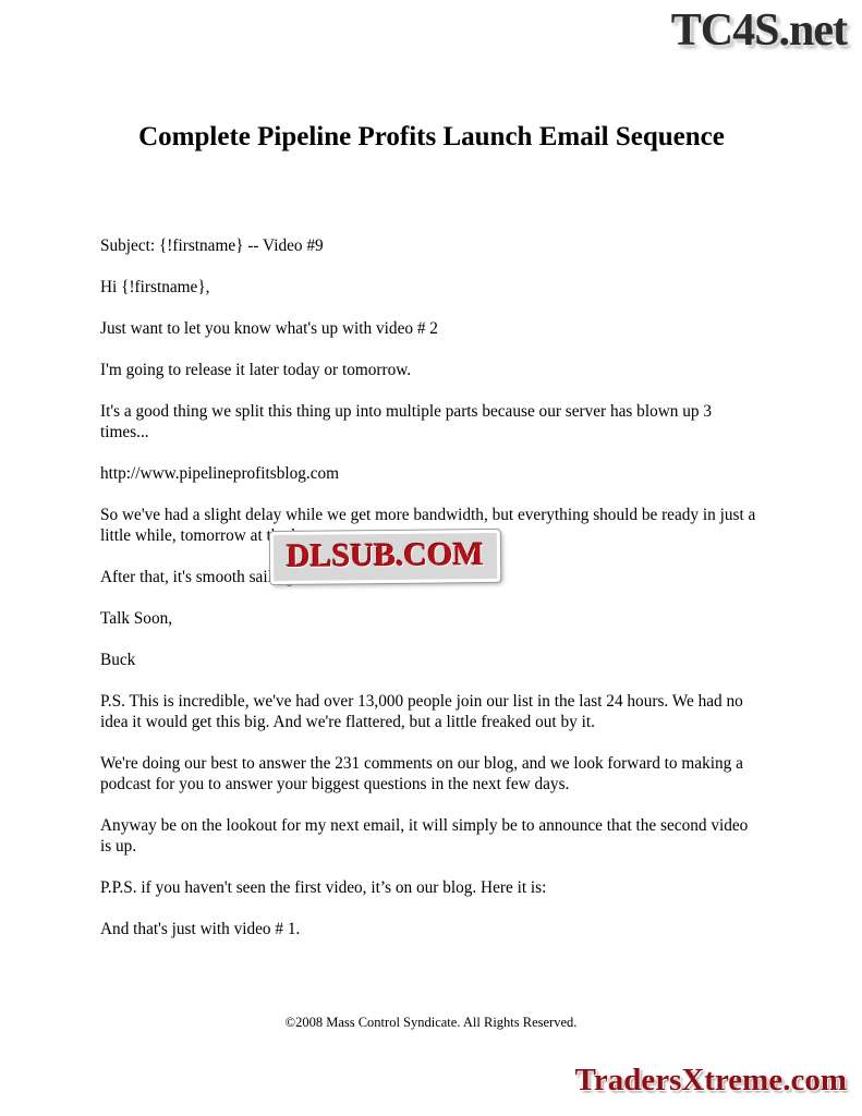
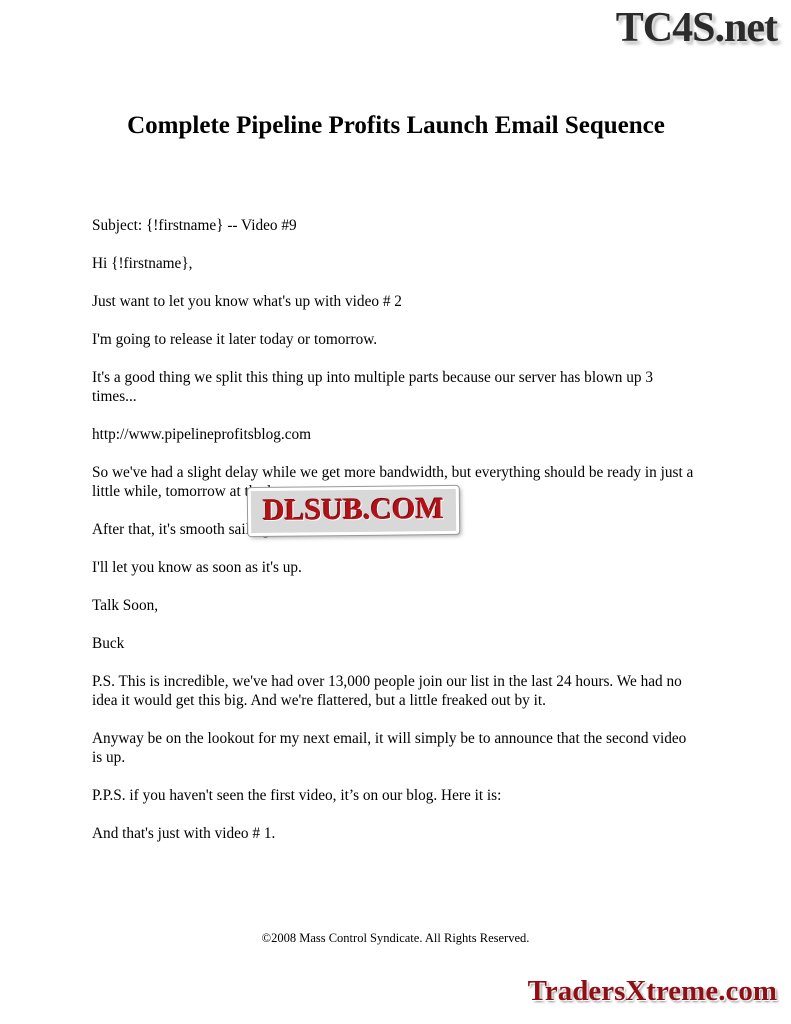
  TC4S.net
  Complete Pipeline Profits Launch Email Sequence
  Subject: {!firstname} -- Video #9
  Hi {!firstname},
  Just want to let you know what's up with video # 2
  I'm going to release it later today or tomorrow.
  It's a good thing we split this thing up into multiple parts because our server has blown up 3 times...
  http://www.pipelineprofitsblog.com
  So we've had a slight delay while we get more bandwidth, but everything should be ready in just a little while, tomorrow at t
  After that, it's smooth sai
+ I'll let you know as soon as it's up.
  Talk Soon,
  Buck
  P.S. This is incredible, we've had over 13,000 people join our list in the last 24 hours. We had no idea it would get this big. And we're flattered, but a little freaked out by it.
- We're doing our best to answer the 231 comments on our blog, and we look forward to making a podcast for you to answer your biggest questions in the next few days.
  Anyway be on the lookout for my next email, it will simply be to announce that the second video is up.
  P.P.S. if you haven't seen the first video, it’s on our blog. Here it is:
  And that's just with video # 1.
  DLSUB.COM
  ©2008 Mass Control Syndicate. All Rights Reserved.
  TradersXtreme.com
